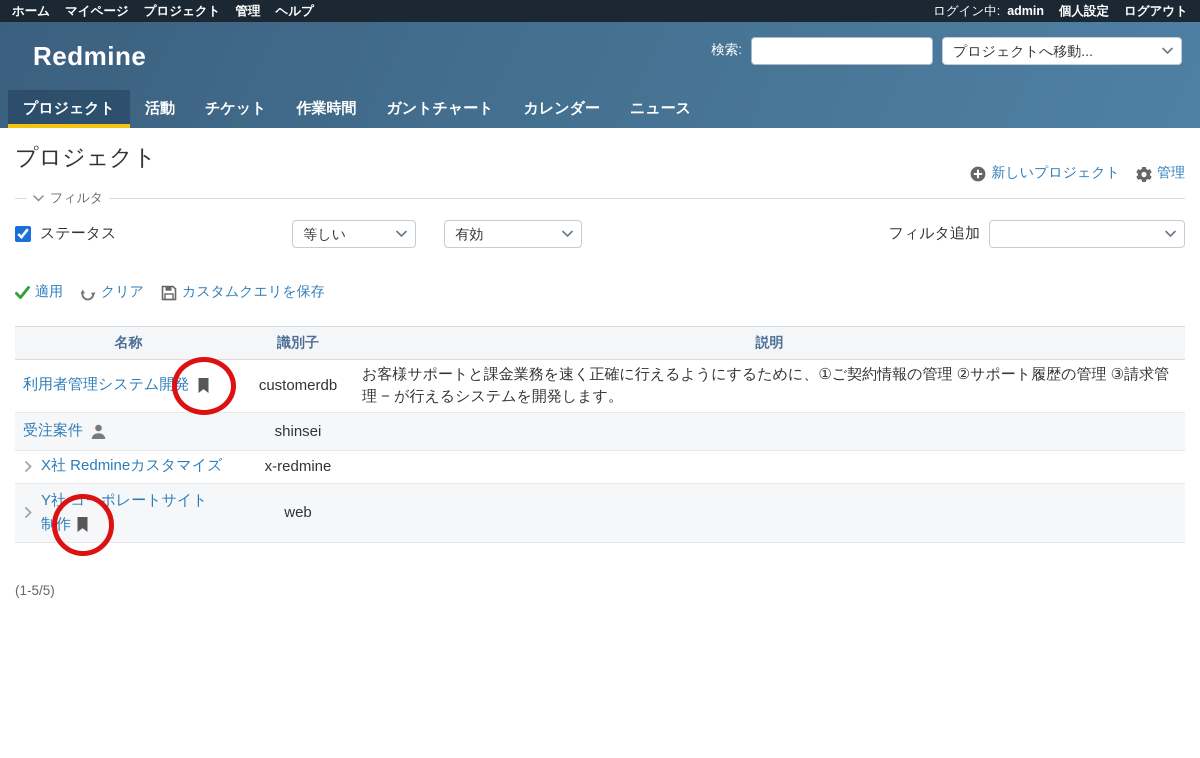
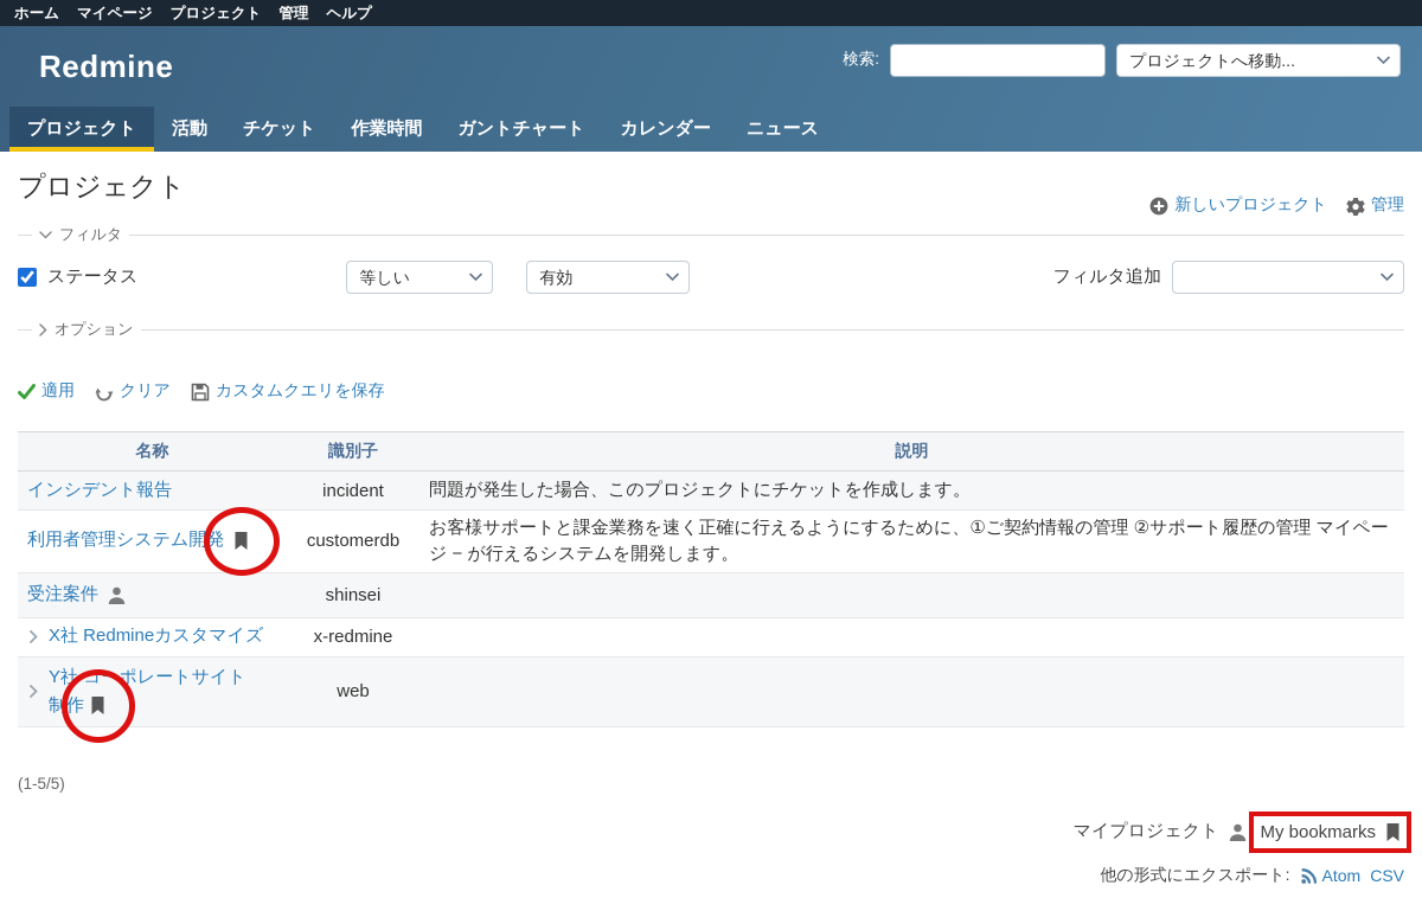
  ホーム
  マイページ
  プロジェクト
  管理
  ヘルプ
- ログイン中:
- admin
- 個人設定
- ログアウト
  Redmine
  検索:
  プロジェクトへ移動...
  プロジェクト
  活動
  チケット
  作業時間
  ガントチャート
  カレンダー
  ニュース
  新しいプロジェクト
  管理
  プロジェクト
  フィルタ
  ステータス
  等しい
  有効
  フィルタ追加
+ オプション
  適用
  クリア
  カスタムクエリを保存
  名称	識別子	説明
+ インシデント報告	incident	問題が発生した場合、このプロジェクトにチケットを作成します。
- 利用者管理システム開発	customerdb	お客様サポートと課金業務を速く正確に行えるようにするために、①ご契約情報の管理 ②サポート履歴の管理 ③請求管理 − が行えるシステムを開発します。
+ 利用者管理システム開発	customerdb	お客様サポートと課金業務を速く正確に行えるようにするために、①ご契約情報の管理 ②サポート履歴の管理 マイページ − が行えるシステムを開発します。
  受注案件	shinsei
  X社 Redmineカスタマイズ	x-redmine
  Y社 コーポレートサイト制作	web
  (1-5/5)
+ マイプロジェクト
+ My bookmarks
+ 他の形式にエクスポート:
+ Atom
+ CSV
